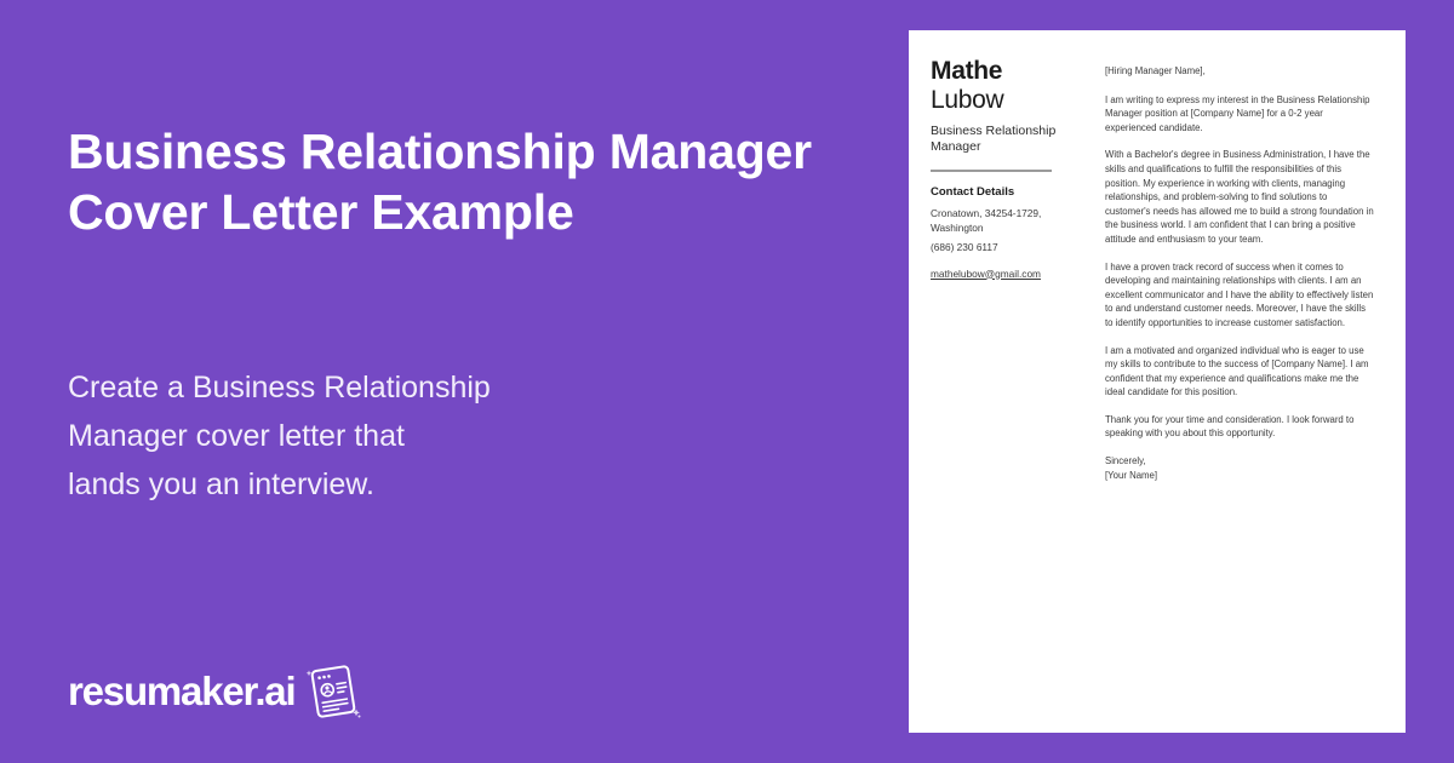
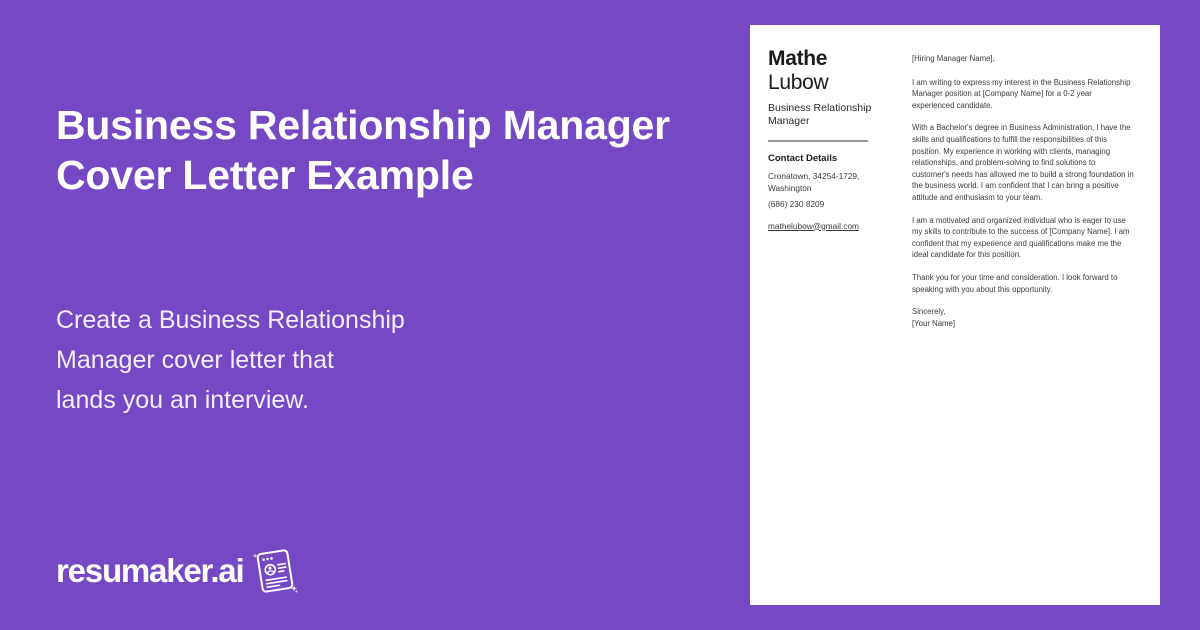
  Business Relationship Manager Cover Letter Example
  Create a Business Relationship
  Manager cover letter that
  lands you an interview.
  resumaker.ai
  Mathe
  Lubow
  Business Relationship Manager
  Contact Details
  Cronatown, 34254-1729,
  Washington
- (686) 230 6117
+ (686) 230 8209
  mathelubow@gmail.com
  [Hiring Manager Name],
  I am writing to express my interest in the Business Relationship Manager position at [Company Name] for a 0-2 year experienced candidate.
  With a Bachelor's degree in Business Administration, I have the skills and qualifications to fulfill the responsibilities of this position. My experience in working with clients, managing relationships, and problem-solving to find solutions to customer's needs has allowed me to build a strong foundation in the business world. I am confident that I can bring a positive attitude and enthusiasm to your team.
- I have a proven track record of success when it comes to developing and maintaining relationships with clients. I am an excellent communicator and I have the ability to effectively listen to and understand customer needs. Moreover, I have the skills to identify opportunities to increase customer satisfaction.
  I am a motivated and organized individual who is eager to use my skills to contribute to the success of [Company Name]. I am confident that my experience and qualifications make me the ideal candidate for this position.
  Thank you for your time and consideration. I look forward to speaking with you about this opportunity.
  Sincerely,
  [Your Name]
